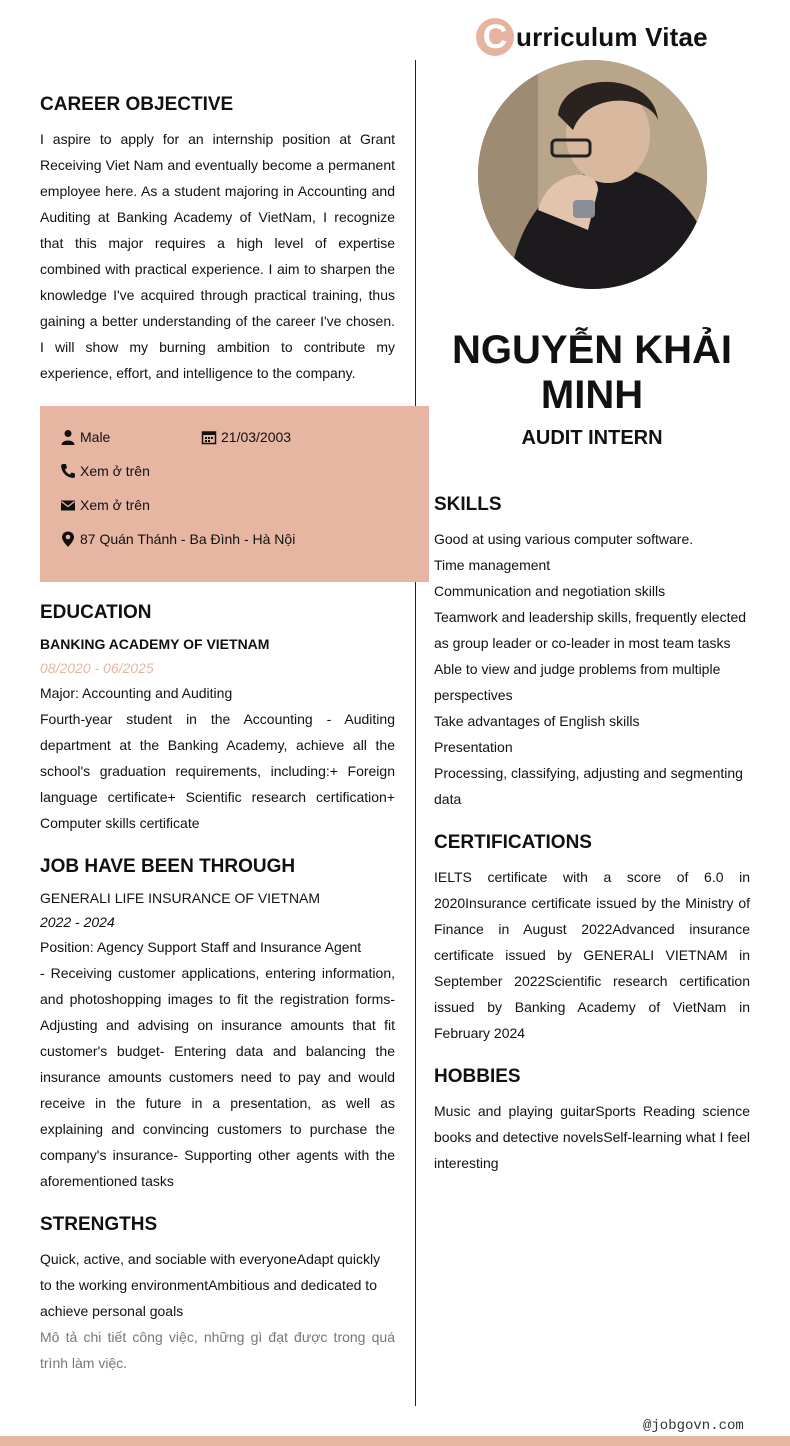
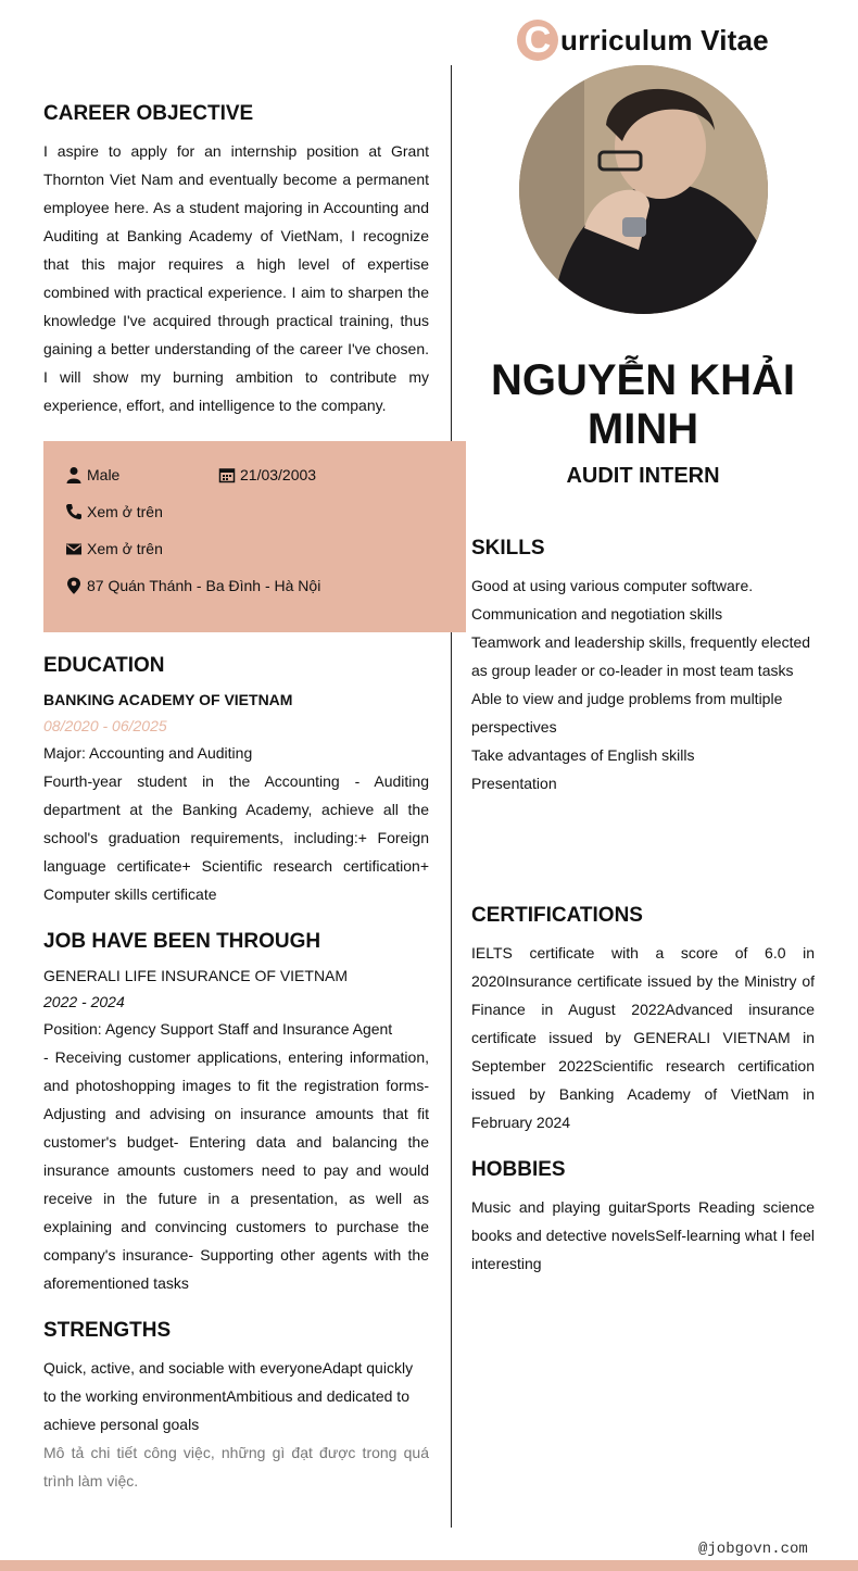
  C
  urriculum Vitae
  CAREER OBJECTIVE
- I aspire to apply for an internship position at Grant Receiving Viet Nam and eventually become a permanent employee here. As a student majoring in Accounting and Auditing at Banking Academy of VietNam, I recognize that this major requires a high level of expertise combined with practical experience. I aim to sharpen the knowledge I've acquired through practical training, thus gaining a better understanding of the career I've chosen. I will show my burning ambition to contribute my experience, effort, and intelligence to the company.
+ I aspire to apply for an internship position at Grant Thornton Viet Nam and eventually become a permanent employee here. As a student majoring in Accounting and Auditing at Banking Academy of VietNam, I recognize that this major requires a high level of expertise combined with practical experience. I aim to sharpen the knowledge I've acquired through practical training, thus gaining a better understanding of the career I've chosen. I will show my burning ambition to contribute my experience, effort, and intelligence to the company.
  Male
  21/03/2003
  Xem ở trên
  Xem ở trên
  87 Quán Thánh - Ba Đình - Hà Nội
  EDUCATION
  BANKING ACADEMY OF VIETNAM
  08/2020 - 06/2025
  Major: Accounting and Auditing
  Fourth-year student in the Accounting - Auditing department at the Banking Academy, achieve all the school's graduation requirements, including:+ Foreign language certificate+ Scientific research certification+ Computer skills certificate
  JOB HAVE BEEN THROUGH
  GENERALI LIFE INSURANCE OF VIETNAM
  2022 - 2024
  Position: Agency Support Staff and Insurance Agent
  - Receiving customer applications, entering information, and photoshopping images to fit the registration forms- Adjusting and advising on insurance amounts that fit customer's budget- Entering data and balancing the insurance amounts customers need to pay and would receive in the future in a presentation, as well as explaining and convincing customers to purchase the company's insurance- Supporting other agents with the aforementioned tasks
  STRENGTHS
  Quick, active, and sociable with everyoneAdapt quickly to the working environmentAmbitious and dedicated to achieve personal goals
  Mô tả chi tiết công việc, những gì đạt được trong quá trình làm việc.
  NGUYỄN KHẢI MINH
  AUDIT INTERN
  SKILLS
  Good at using various computer software.
- Time management
  Communication and negotiation skills
  Teamwork and leadership skills, frequently elected as group leader or co-leader in most team tasks
  Able to view and judge problems from multiple perspectives
  Take advantages of English skills
  Presentation
- Processing, classifying, adjusting and segmenting data
  CERTIFICATIONS
  IELTS certificate with a score of 6.0 in 2020Insurance certificate issued by the Ministry of Finance in August 2022Advanced insurance certificate issued by GENERALI VIETNAM in September 2022Scientific research certification issued by Banking Academy of VietNam in February 2024
  HOBBIES
  Music and playing guitarSports Reading science books and detective novelsSelf-learning what I feel interesting
  @jobgovn.com
